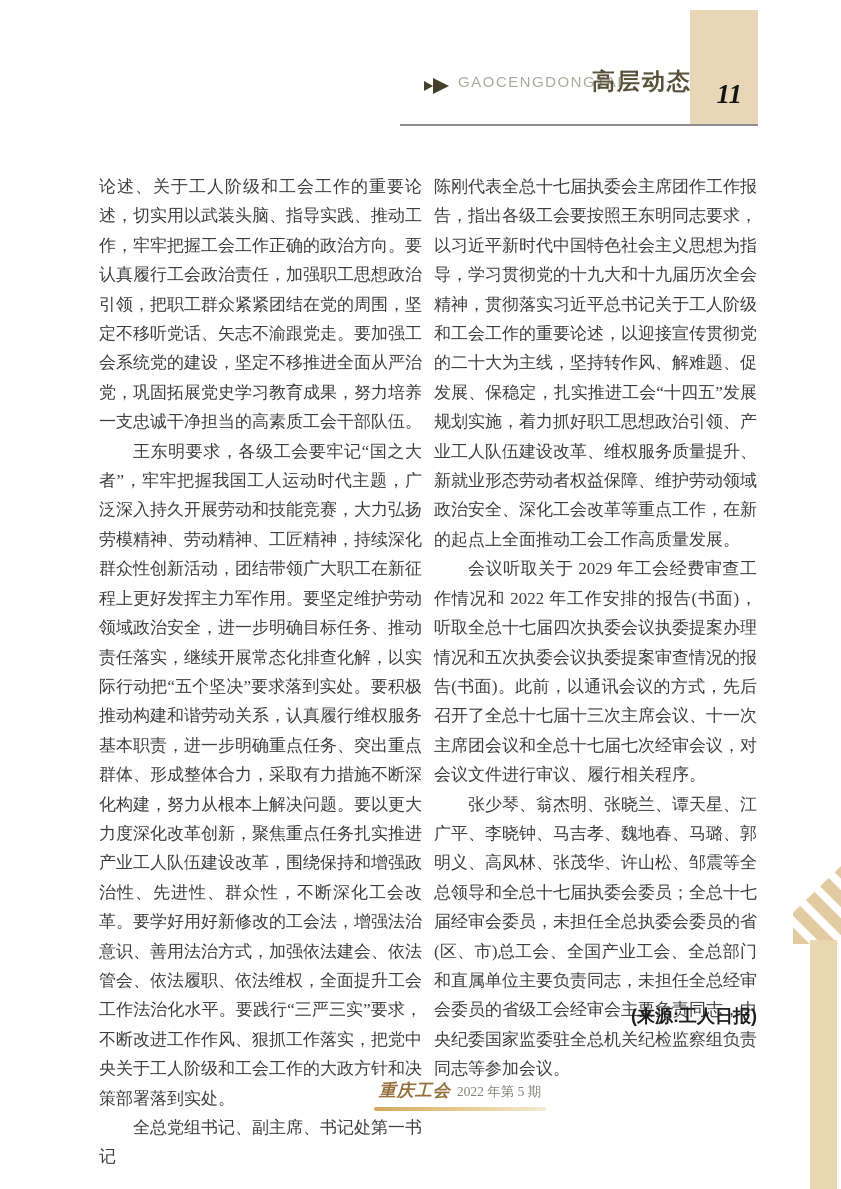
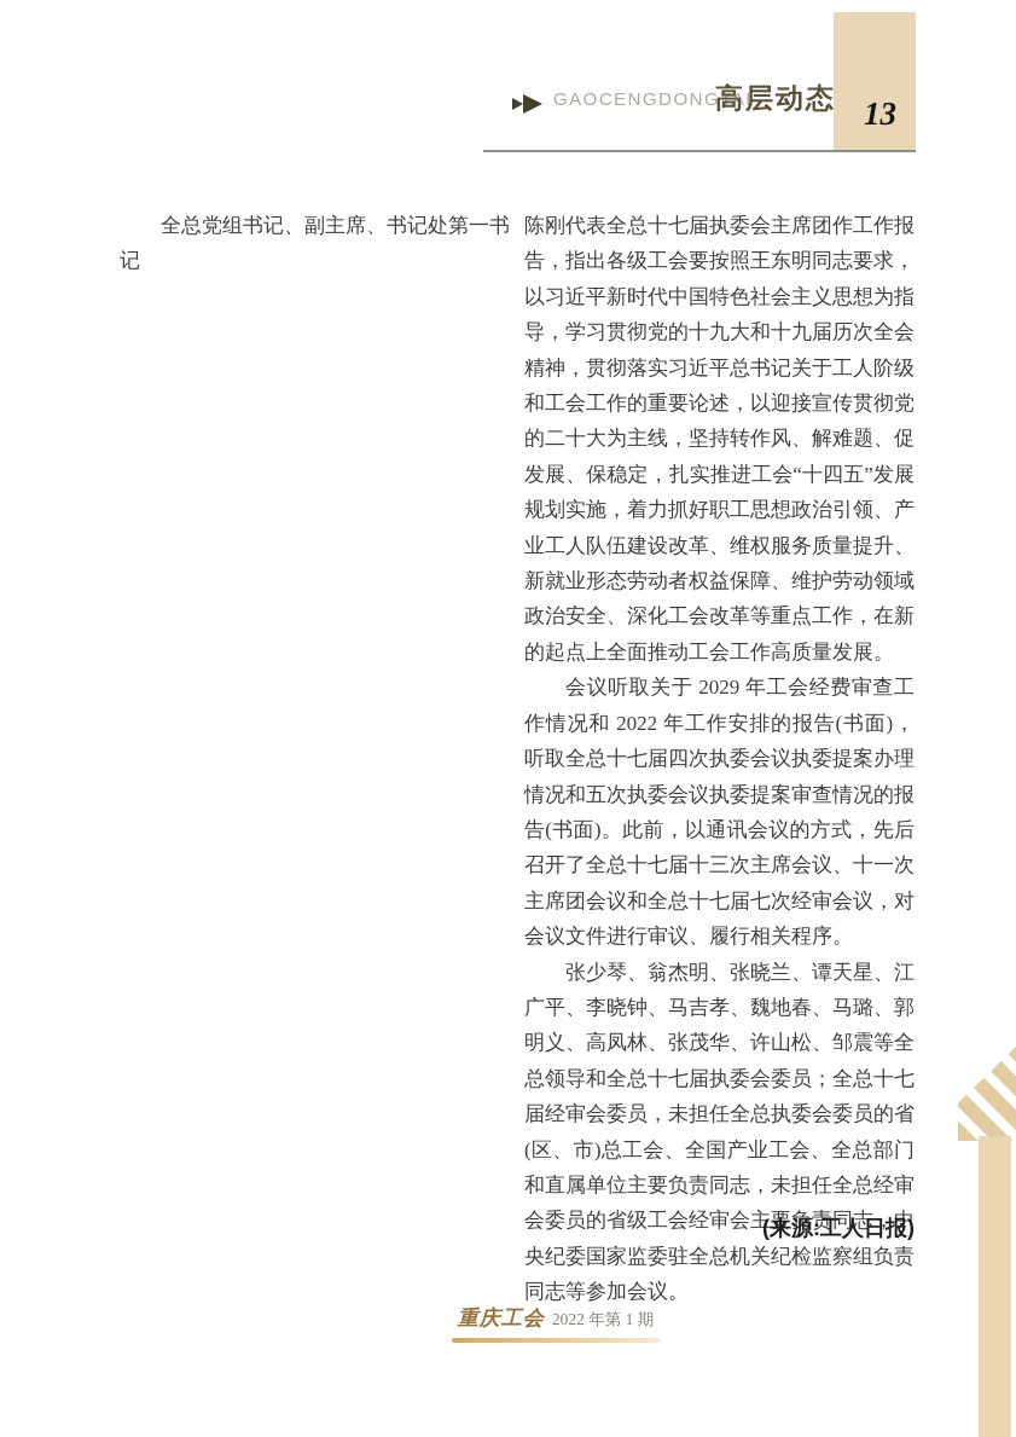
  GAOCENGDONGTAI
  高层动态
- 11
+ 13
- 论述、关于工人阶级和工会工作的重要论述，切实用以武装头脑、指导实践、推动工作，牢牢把握工会工作正确的政治方向。要认真履行工会政治责任，加强职工思想政治引领，把职工群众紧紧团结在党的周围，坚定不移听党话、矢志不渝跟党走。要加强工会系统党的建设，坚定不移推进全面从严治党，巩固拓展党史学习教育成果，努力培养一支忠诚干净担当的高素质工会干部队伍。
- 王东明要求，各级工会要牢记“国之大者”，牢牢把握我国工人运动时代主题，广泛深入持久开展劳动和技能竞赛，大力弘扬劳模精神、劳动精神、工匠精神，持续深化群众性创新活动，团结带领广大职工在新征程上更好发挥主力军作用。要坚定维护劳动领域政治安全，进一步明确目标任务、推动责任落实，继续开展常态化排查化解，以实际行动把“五个坚决”要求落到实处。要积极推动构建和谐劳动关系，认真履行维权服务基本职责，进一步明确重点任务、突出重点群体、形成整体合力，采取有力措施不断深化构建，努力从根本上解决问题。要以更大力度深化改革创新，聚焦重点任务扎实推进产业工人队伍建设改革，围绕保持和增强政治性、先进性、群众性，不断深化工会改革。要学好用好新修改的工会法，增强法治意识、善用法治方式，加强依法建会、依法管会、依法履职、依法维权，全面提升工会工作法治化水平。要践行“三严三实”要求，不断改进工作作风、狠抓工作落实，把党中央关于工人阶级和工会工作的大政方针和决策部署落到实处。
  全总党组书记、副主席、书记处第一书记
  陈刚代表全总十七届执委会主席团作工作报告，指出各级工会要按照王东明同志要求，以习近平新时代中国特色社会主义思想为指导，学习贯彻党的十九大和十九届历次全会精神，贯彻落实习近平总书记关于工人阶级和工会工作的重要论述，以迎接宣传贯彻党的二十大为主线，坚持转作风、解难题、促发展、保稳定，扎实推进工会“十四五”发展规划实施，着力抓好职工思想政治引领、产业工人队伍建设改革、维权服务质量提升、新就业形态劳动者权益保障、维护劳动领域政治安全、深化工会改革等重点工作，在新的起点上全面推动工会工作高质量发展。
  会议听取关于 2029 年工会经费审查工作情况和 2022 年工作安排的报告(书面)，听取全总十七届四次执委会议执委提案办理情况和五次执委会议执委提案审查情况的报告(书面)。此前，以通讯会议的方式，先后召开了全总十七届十三次主席会议、十一次主席团会议和全总十七届七次经审会议，对会议文件进行审议、履行相关程序。
  张少琴、翁杰明、张晓兰、谭天星、江广平、李晓钟、马吉孝、魏地春、马璐、郭明义、高凤林、张茂华、许山松、邹震等全总领导和全总十七届执委会委员；全总十七届经审会委员，未担任全总执委会委员的省(区、市)总工会、全国产业工会、全总部门和直属单位主要负责同志，未担任全总经审会委员的省级工会经审会主要负责同志，中央纪委国家监委驻全总机关纪检监察组负责同志等参加会议。
  (来源:工人日报)
- 重庆工会 2022 年第 5 期
+ 重庆工会 2022 年第 1 期
